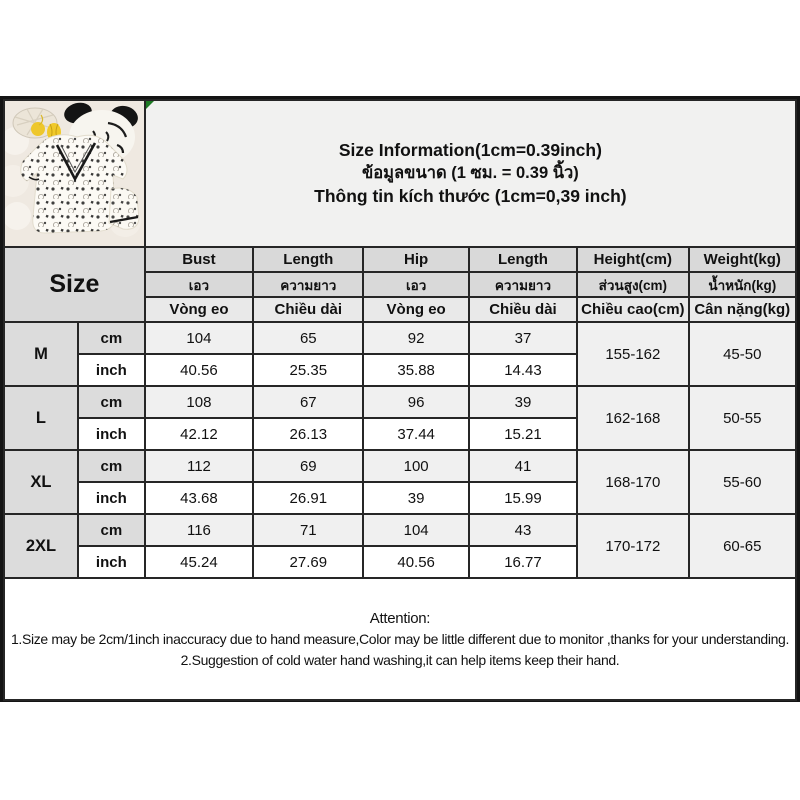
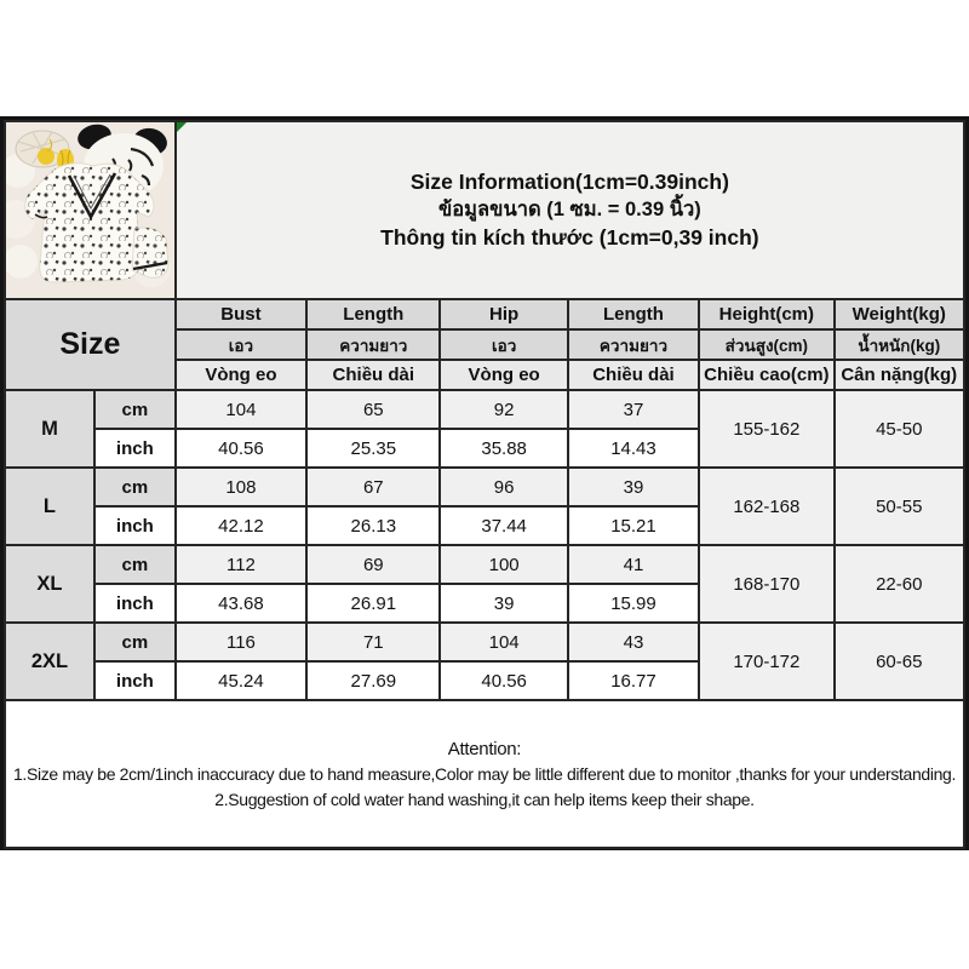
  	Size Information(1cm=0.39inch) ข้อมูลขนาด (1 ซม. = 0.39 นิ้ว) Thông tin kích thước (1cm=0,39 inch)
  Size	Bust	Length	Hip	Length	Height(cm)	Weight(kg)
  เอว	ความยาว	เอว	ความยาว	ส่วนสูง(cm)	น้ำหนัก(kg)
  Vòng eo	Chiều dài	Vòng eo	Chiều dài	Chiều cao(cm)	Cân nặng(kg)
  M	cm	104	65	92	37	155-162	45-50
  inch	40.56	25.35	35.88	14.43
  L	cm	108	67	96	39	162-168	50-55
  inch	42.12	26.13	37.44	15.21
- XL	cm	112	69	100	41	168-170	55-60
+ XL	cm	112	69	100	41	168-170	22-60
  inch	43.68	26.91	39	15.99
  2XL	cm	116	71	104	43	170-172	60-65
  inch	45.24	27.69	40.56	16.77
- Attention: 1.Size may be 2cm/1inch inaccuracy due to hand measure,Color may be little different due to monitor ,thanks for your understanding. 2.Suggestion of cold water hand washing,it can help items keep their hand.
+ Attention: 1.Size may be 2cm/1inch inaccuracy due to hand measure,Color may be little different due to monitor ,thanks for your understanding. 2.Suggestion of cold water hand washing,it can help items keep their shape.
